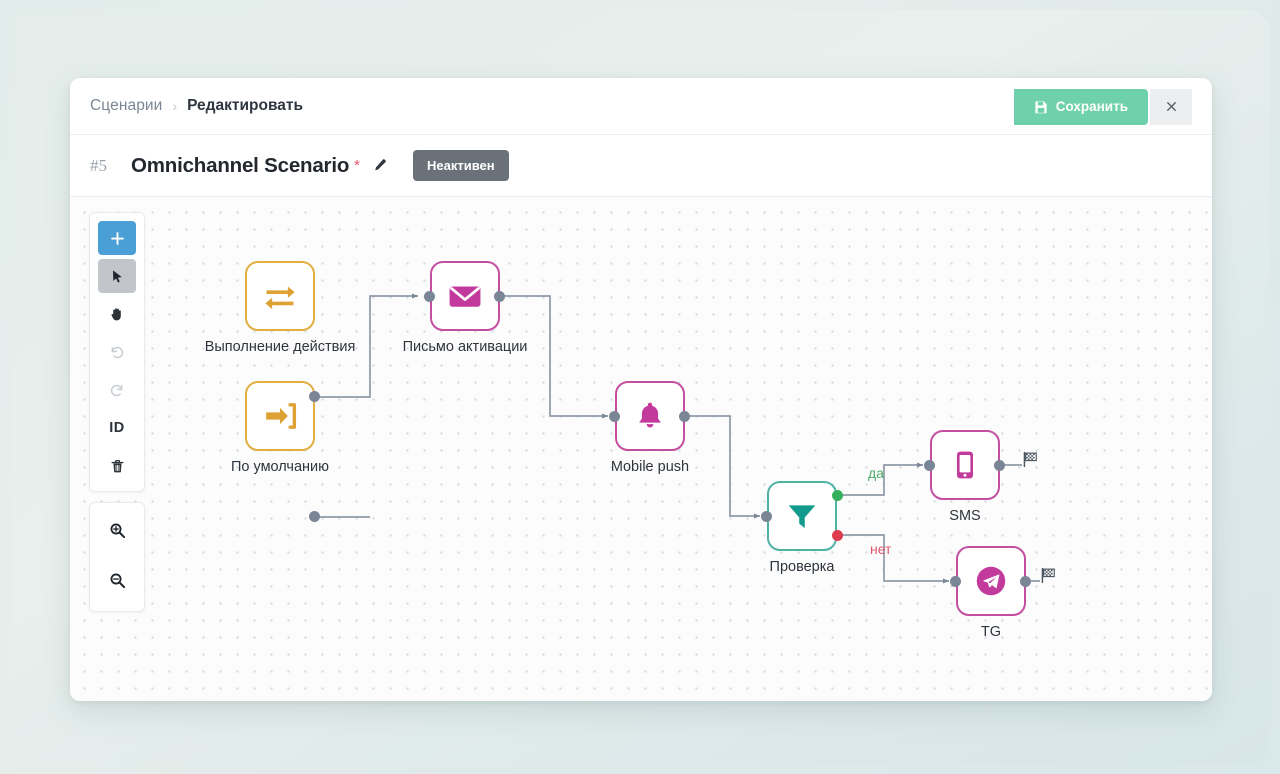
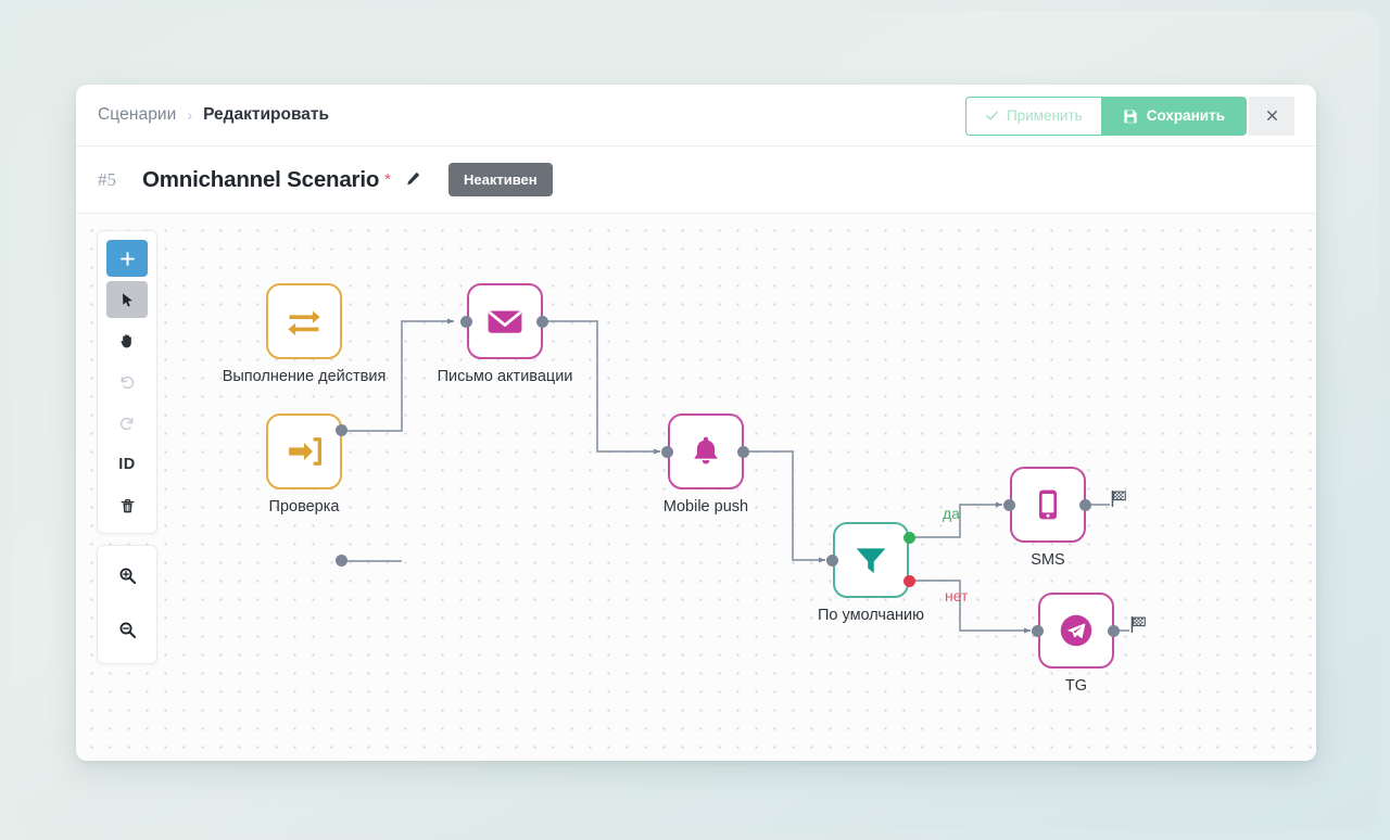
  Сценарии
  ›
  Редактировать
+ Применить
  Сохранить
  #5
  Omnichannel Scenario
  *
  Неактивен
  ID
  Выполнение действия
- По умолчанию
+ Проверка
  Письмо активации
  Mobile push
- Проверка
+ По умолчанию
  да
  нет
  SMS
  TG
